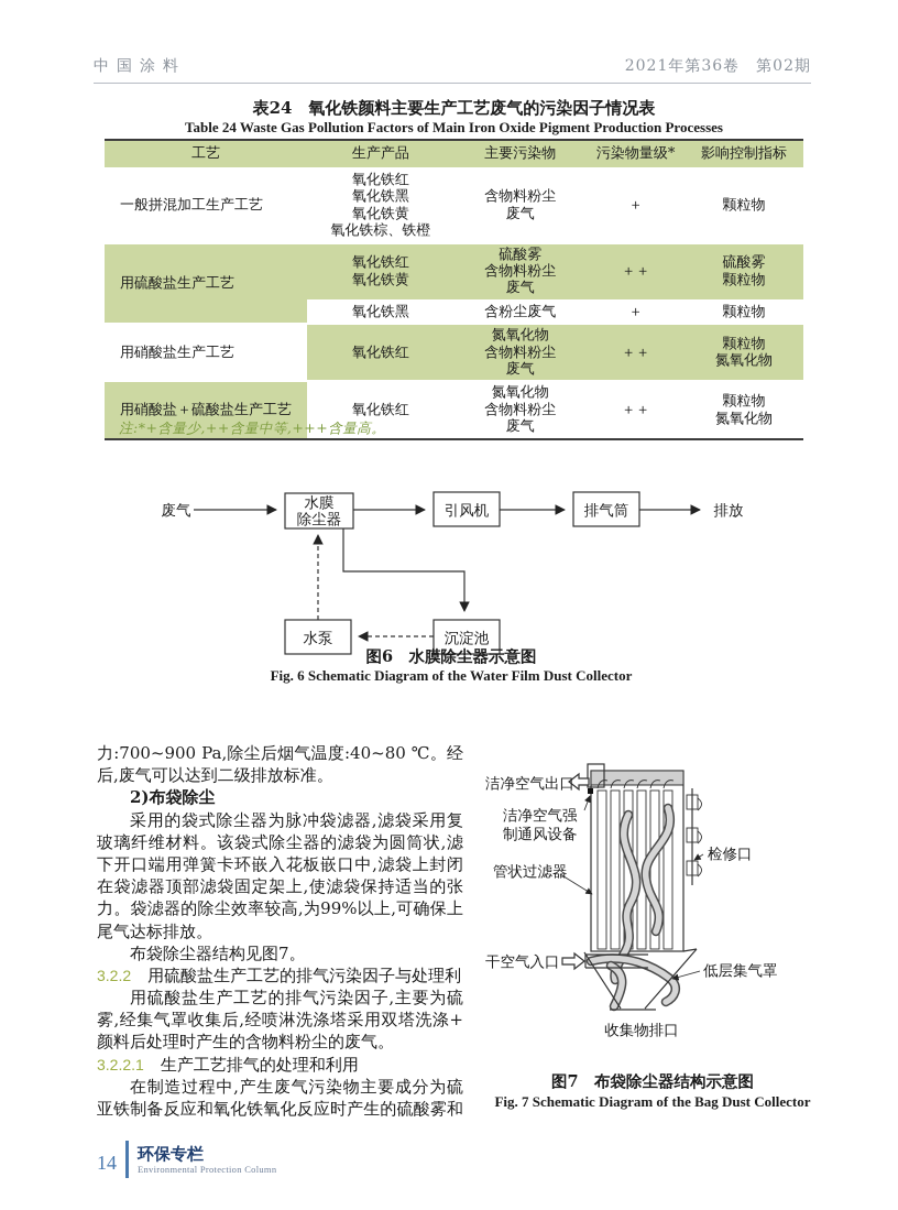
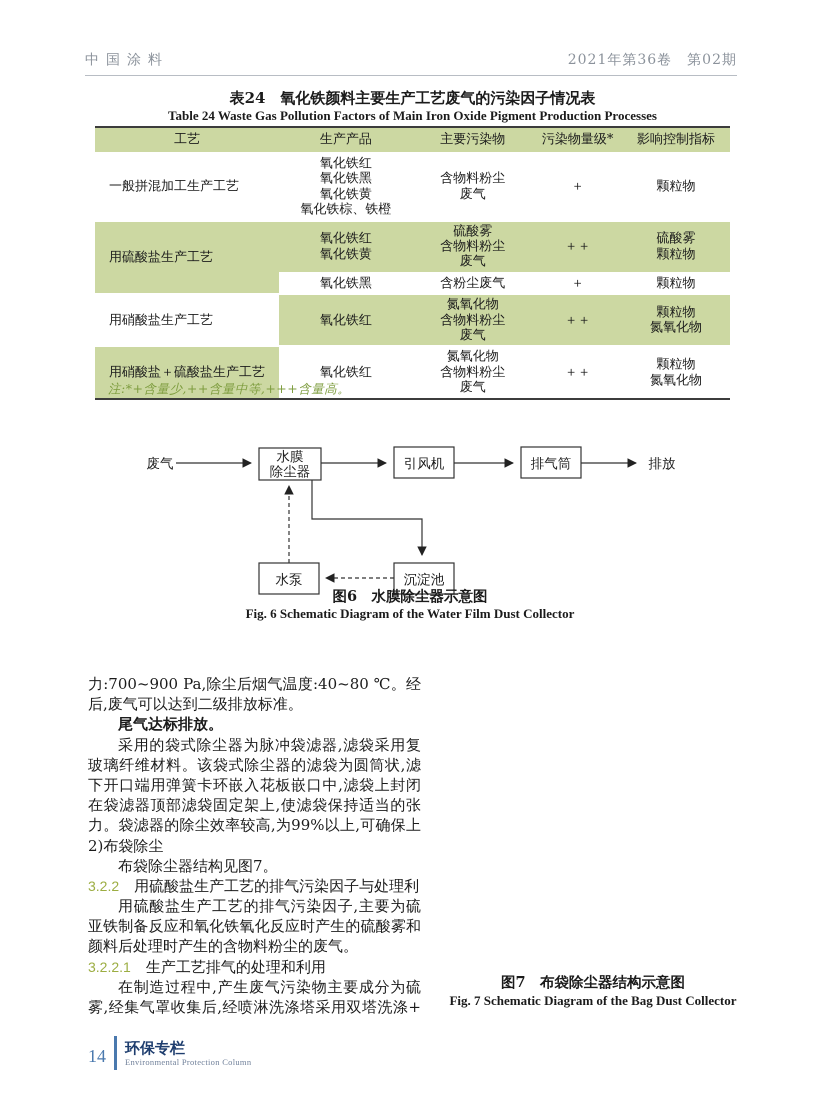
  中国涂料
  2021年第36卷 第02期
  表24 氧化铁颜料主要生产工艺废气的污染因子情况表
  Table 24 Waste Gas Pollution Factors of Main Iron Oxide Pigment Production Processes
  工艺	生产产品	主要污染物	污染物量级*	影响控制指标
  一般拼混加工生产工艺	氧化铁红氧化铁黑氧化铁黄氧化铁棕、铁橙	含物料粉尘废气	＋	颗粒物
  用硫酸盐生产工艺	氧化铁红氧化铁黄	硫酸雾含物料粉尘废气	＋＋	硫酸雾颗粒物
  氧化铁黑	含粉尘废气	＋	颗粒物
  用硝酸盐生产工艺	氧化铁红	氮氧化物含物料粉尘废气	＋＋	颗粒物氮氧化物
  用硝酸盐＋硫酸盐生产工艺	氧化铁红	氮氧化物含物料粉尘废气	＋＋	颗粒物氮氧化物
  注:*+含量少,++含量中等,+++含量高。
  废气
  水膜
  除尘器
  引风机
  排气筒
  排放
  沉淀池
  水泵
  图6 水膜除尘器示意图
  Fig. 6 Schematic Diagram of the Water Film Dust Collector
  力:700~900 Pa,除尘后烟气温度:40~80 ℃。经
  后,废气可以达到二级排放标准。
- 2)布袋除尘
+ 尾气达标排放。
  采用的袋式除尘器为脉冲袋滤器,滤袋采用复
  玻璃纤维材料。该袋式除尘器的滤袋为圆筒状,滤
  下开口端用弹簧卡环嵌入花板嵌口中,滤袋上封闭
  在袋滤器顶部滤袋固定架上,使滤袋保持适当的张
  力。袋滤器的除尘效率较高,为99%以上,可确保上
- 尾气达标排放。
+ 2)布袋除尘
  布袋除尘器结构见图7。
  3.2.2 用硫酸盐生产工艺的排气污染因子与处理利
  用硫酸盐生产工艺的排气污染因子,主要为硫
- 雾,经集气罩收集后,经喷淋洗涤塔采用双塔洗涤+
+ 亚铁制备反应和氧化铁氧化反应时产生的硫酸雾和
  颜料后处理时产生的含物料粉尘的废气。
  3.2.2.1 生产工艺排气的处理和利用
  在制造过程中,产生废气污染物主要成分为硫
- 亚铁制备反应和氧化铁氧化反应时产生的硫酸雾和
+ 雾,经集气罩收集后,经喷淋洗涤塔采用双塔洗涤+
- 洁净空气出口
- 洁净空气强
- 制通风设备
- 管状过滤器
- 检修口
- 干空气入口
- 低层集气罩
- 收集物排口
  图7 布袋除尘器结构示意图
  Fig. 7 Schematic Diagram of the Bag Dust Collector
  14
  环保专栏
  Environmental Protection Column
